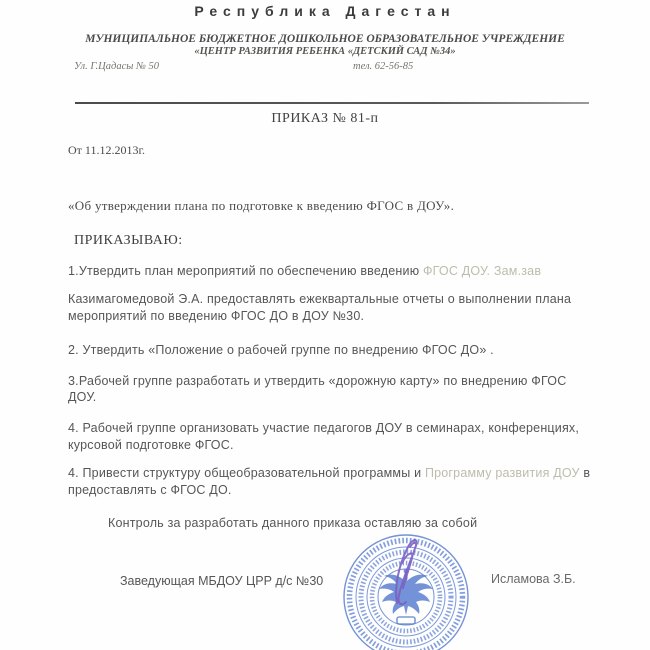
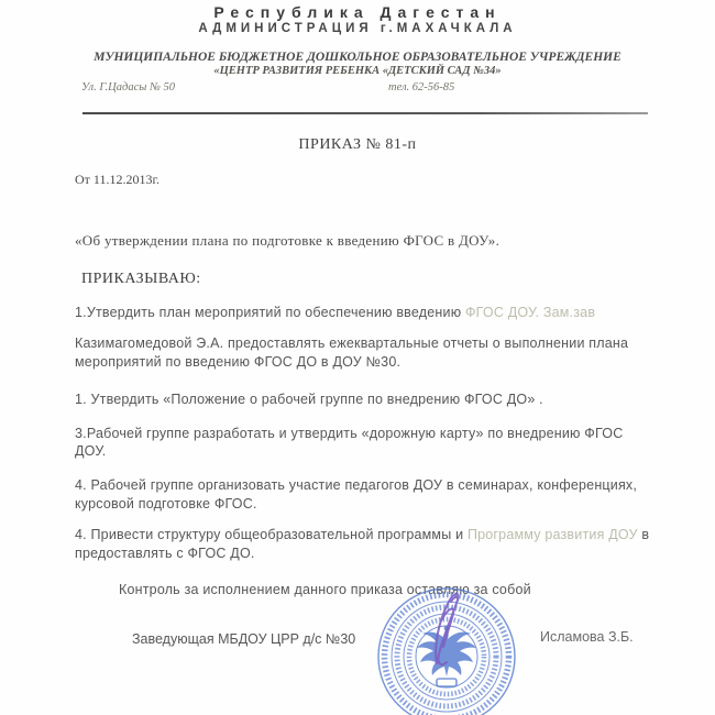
  Республика Дагестан
+ АДМИНИСТРАЦИЯ г.МАХАЧКАЛА
  МУНИЦИПАЛЬНОЕ БЮДЖЕТНОЕ ДОШКОЛЬНОЕ ОБРАЗОВАТЕЛЬНОЕ УЧРЕЖДЕНИЕ
  «ЦЕНТР РАЗВИТИЯ РЕБЕНКА «ДЕТСКИЙ САД №34»
  Ул. Г.Цадасы № 50
  тел. 62-56-85
  ПРИКАЗ № 81-п
  От 11.12.2013г.
  «Об утверждении плана по подготовке к введению ФГОС в ДОУ».
  ПРИКАЗЫВАЮ:
  1.Утвердить план мероприятий по обеспечению введению ФГОС ДОУ. Зам.зав
  Казимагомедовой Э.А. предоставлять ежеквартальные отчеты о выполнении плана мероприятий по введению ФГОС ДО в ДОУ №30.
- 2. Утвердить «Положение о рабочей группе по внедрению ФГОС ДО» .
+ 1. Утвердить «Положение о рабочей группе по внедрению ФГОС ДО» .
  3.Рабочей группе разработать и утвердить «дорожную карту» по внедрению ФГОС ДОУ.
  4. Рабочей группе организовать участие педагогов ДОУ в семинарах, конференциях, курсовой подготовке ФГОС.
  4. Привести структуру общеобразовательной программы и Программу развития ДОУ в предоставлять с ФГОС ДО.
- Контроль за разработать данного приказа оставляю за собой
+ Контроль за исполнением данного приказа оставляю за собой
  Заведующая МБДОУ ЦРР д/с №30
  Исламова З.Б.
